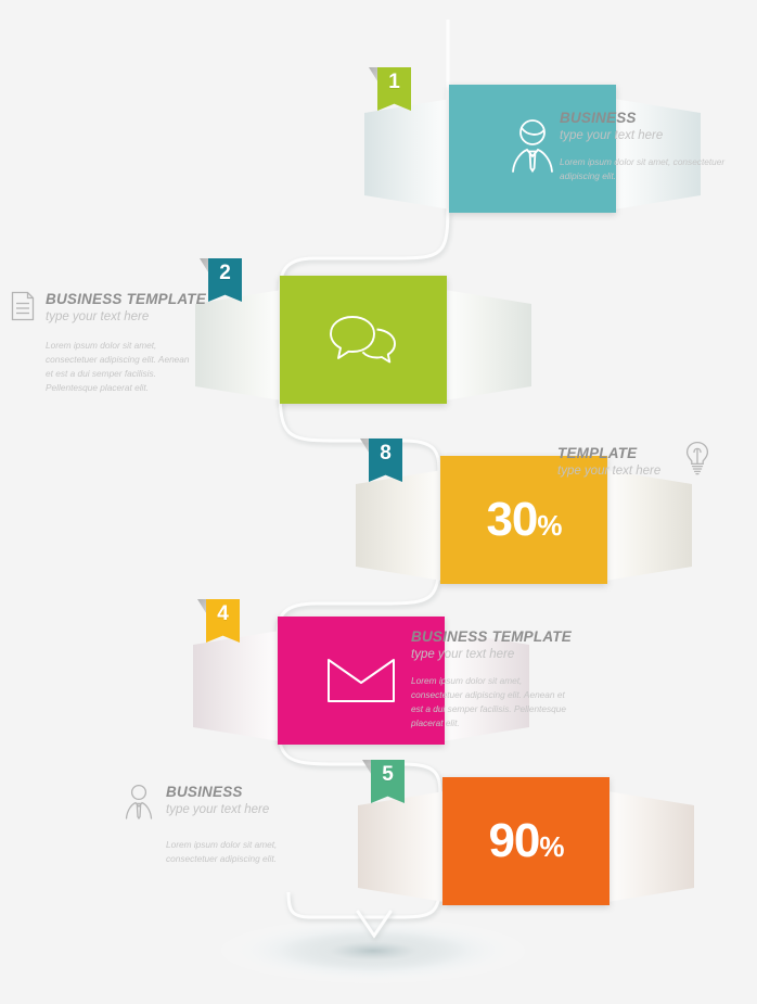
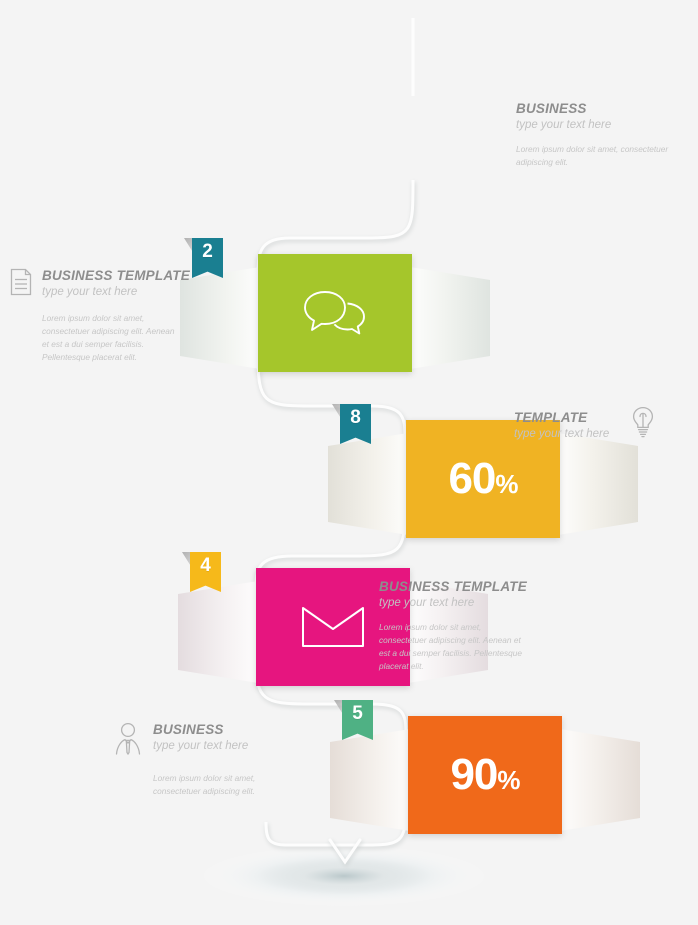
- 1
  BUSINESS
  type your text here
  Lorem ipsum dolor sit amet, consectetuer adipiscing elit.
  2
  BUSINESS TEMPLATE
  type your text here
  Lorem ipsum dolor sit amet, consectetuer adipiscing elit. Aenean et est a dui semper facilisis. Pellentesque placerat elit.
- 30%
+ 60%
  8
  TEMPLATE
  type your text here
  4
  BUSINESS TEMPLATE
  type your text here
  Lorem ipsum dolor sit amet, consectetuer adipiscing elit. Aenean et est a dui semper facilisis. Pellentesque placerat elit.
  90%
  5
  BUSINESS
  type your text here
  Lorem ipsum dolor sit amet, consectetuer adipiscing elit.
